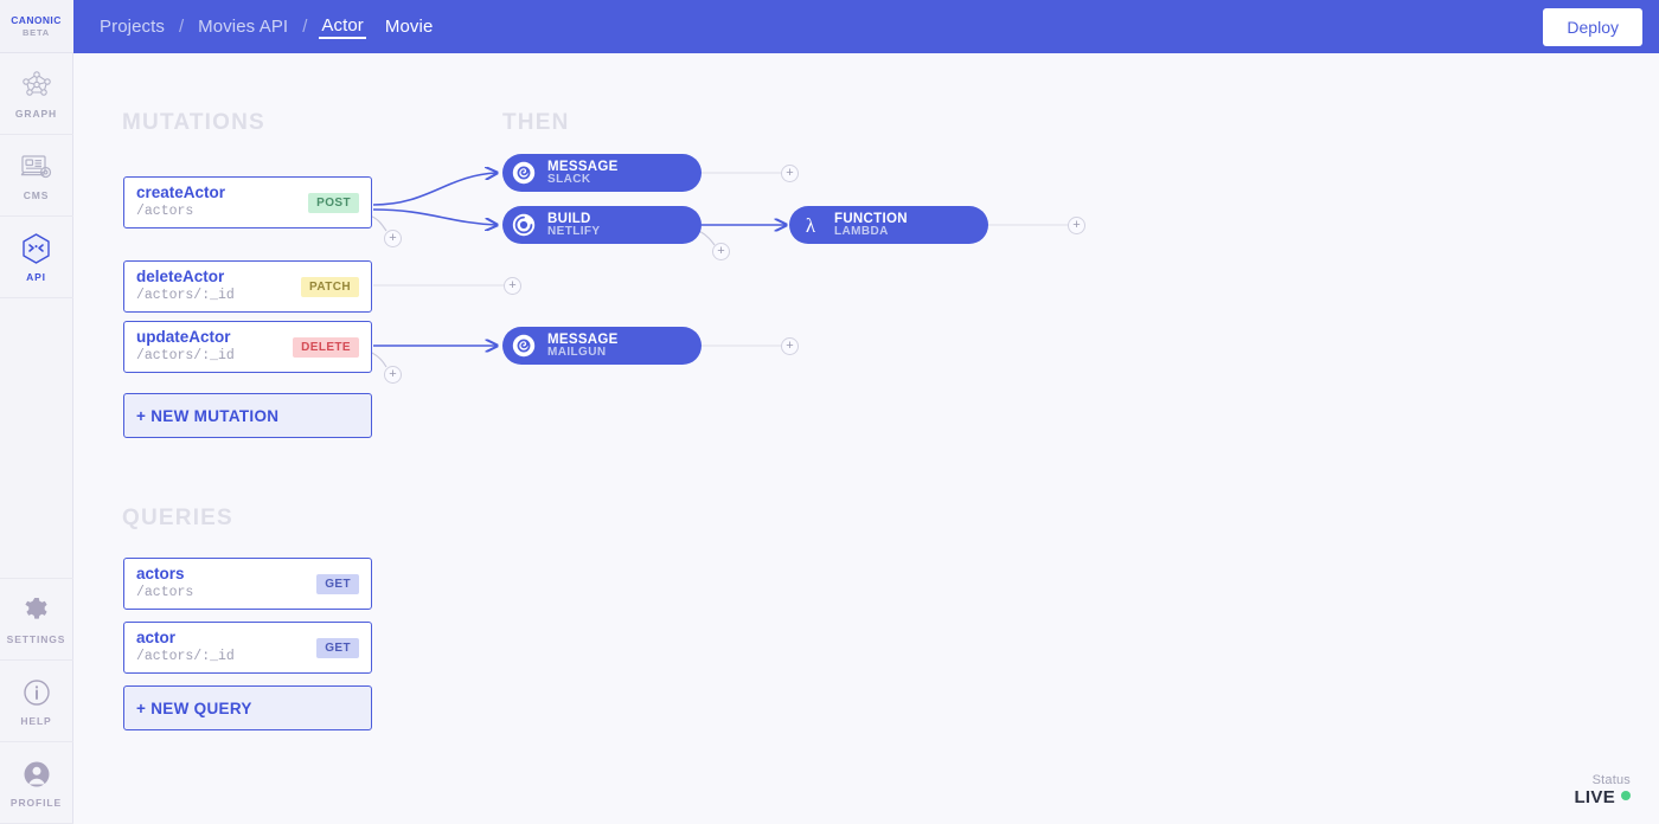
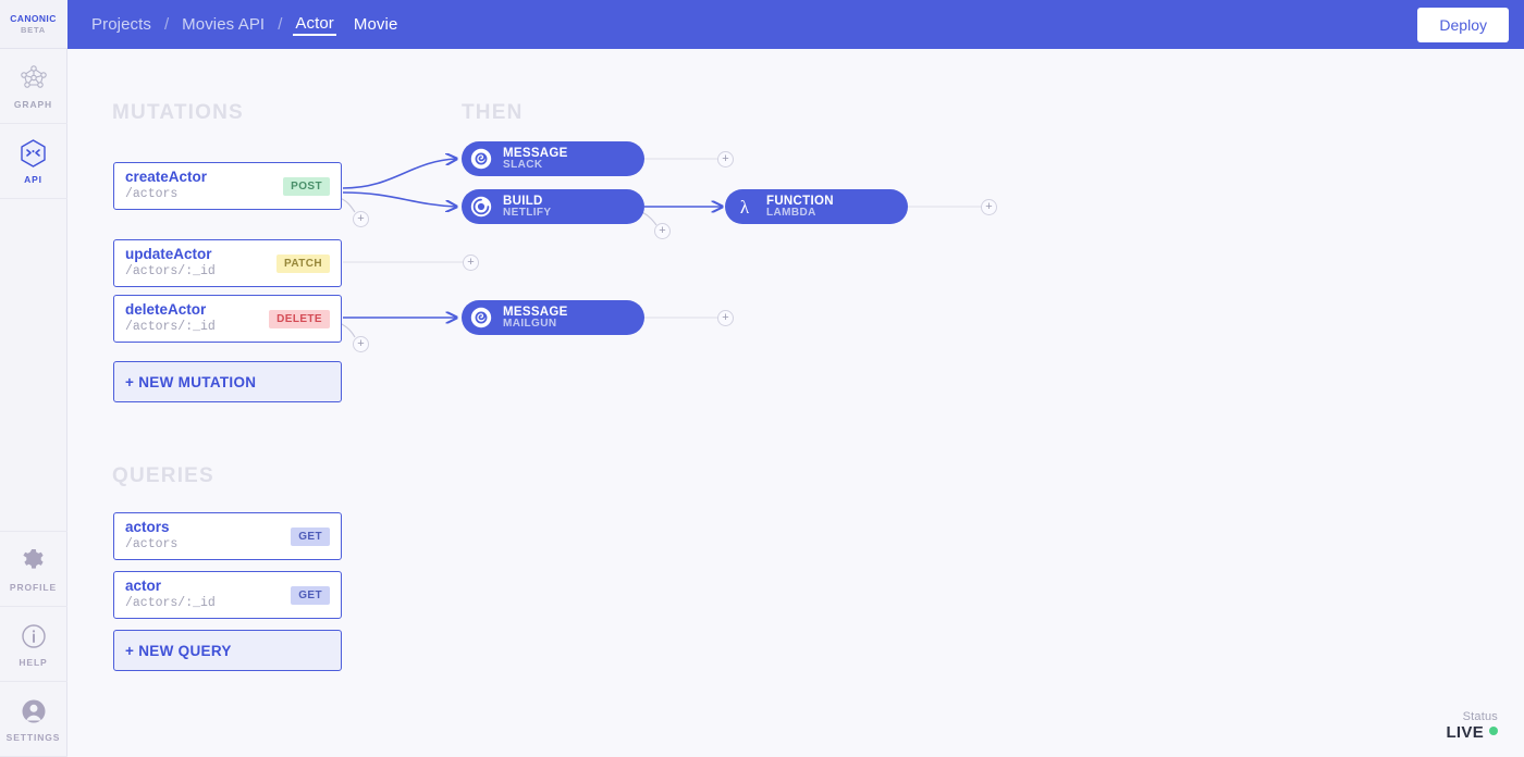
  CANONIC
  BETA
  GRAPH
- CMS
  API
- SETTINGS
+ PROFILE
  HELP
- PROFILE
+ SETTINGS
  Projects
  /
  Movies API
  /
  Actor
  Movie
  Deploy
  MUTATIONS
  THEN
  QUERIES
  createActor
  /actors
  POST
- deleteActor
+ updateActor
  /actors/:_id
  PATCH
- updateActor
+ deleteActor
  /actors/:_id
  DELETE
  + NEW MUTATION
  actors
  /actors
  GET
  actor
  /actors/:_id
  GET
  + NEW QUERY
  MESSAGE
  SLACK
  BUILD
  NETLIFY
  λ
  FUNCTION
  LAMBDA
  MESSAGE
  MAILGUN
  +
  +
  +
  +
  +
  +
  +
  Status
  LIVE
